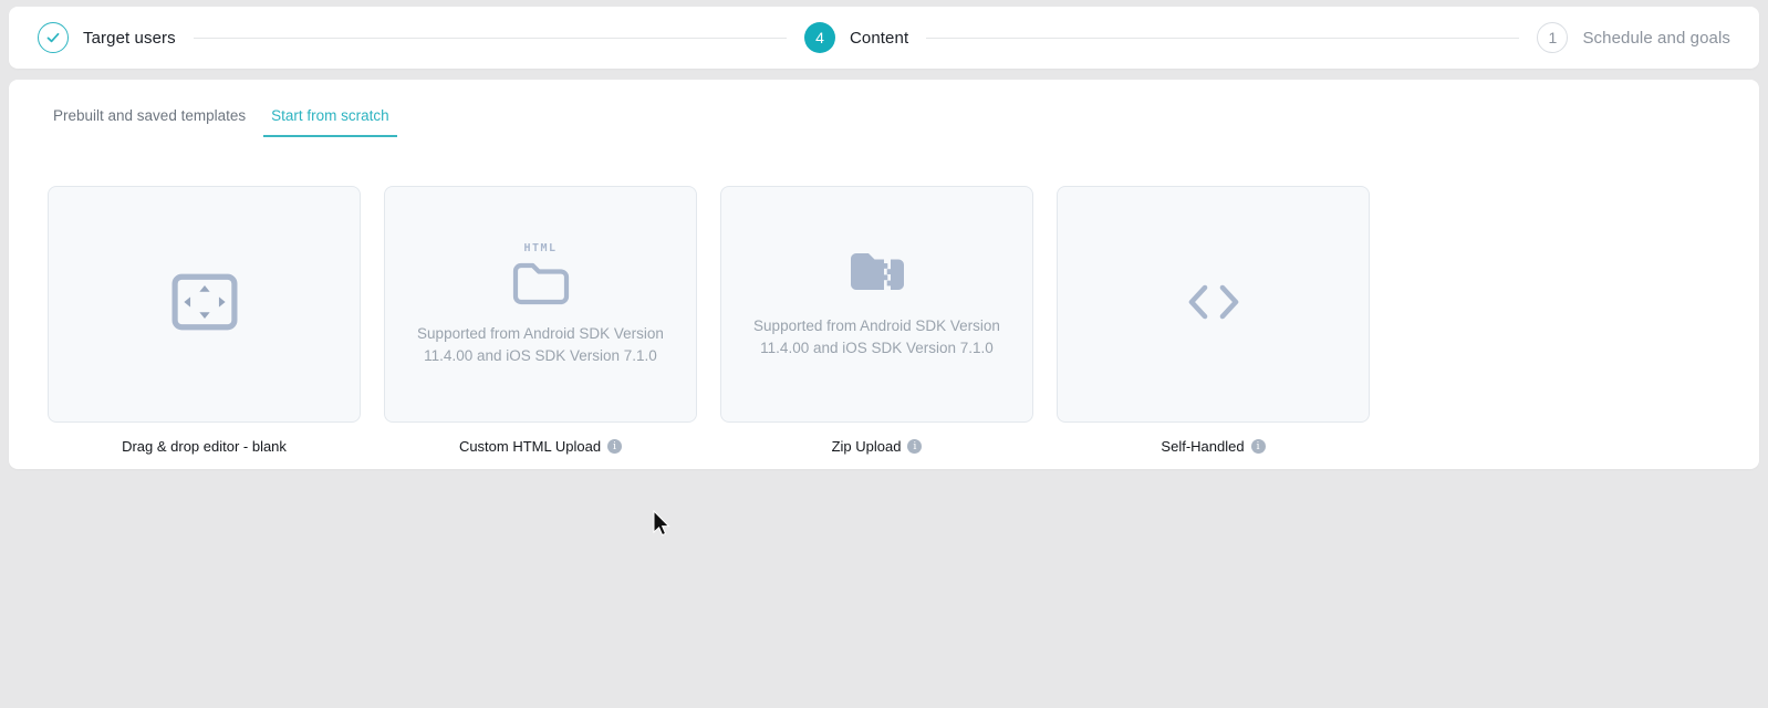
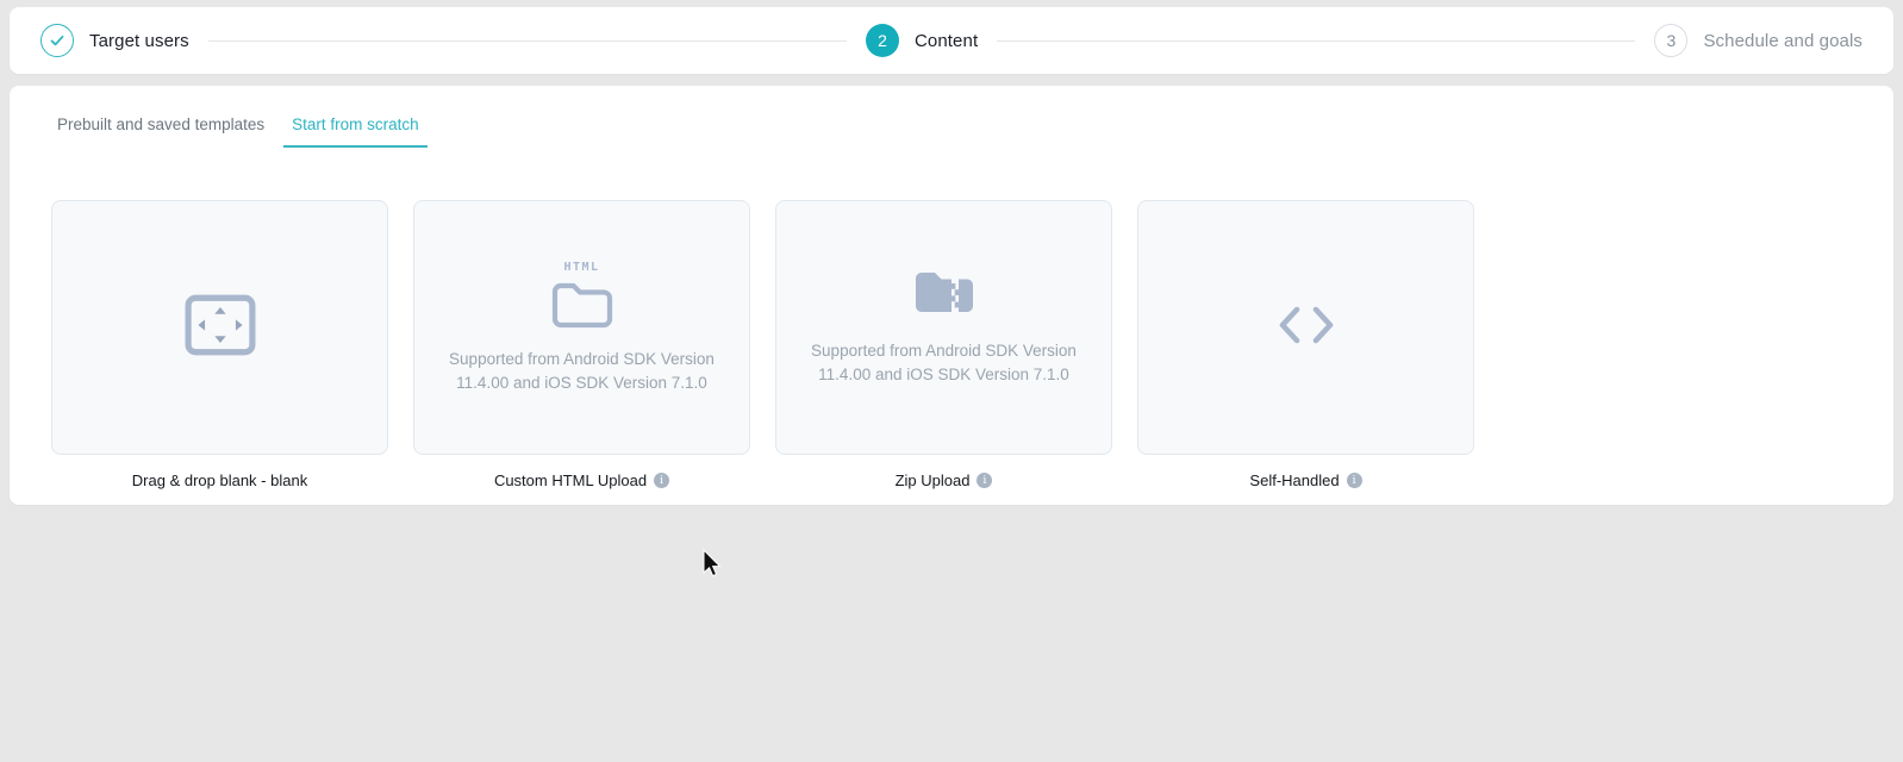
  Target users
- 4
+ 2
  Content
- 1
+ 3
  Schedule and goals
  Prebuilt and saved templates
  Start from scratch
- Drag & drop editor - blank
+ Drag & drop blank - blank
  HTML
  Supported from Android SDK Version
  11.4.00 and iOS SDK Version 7.1.0
  Custom HTML Upload
  i
  Supported from Android SDK Version
  11.4.00 and iOS SDK Version 7.1.0
  Zip Upload
  i
  Self-Handled
  i
